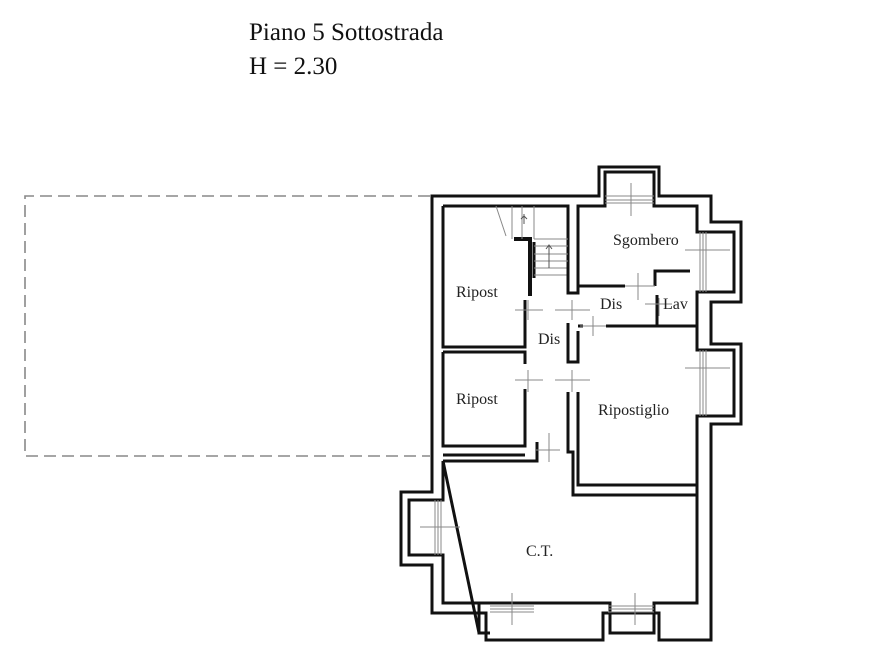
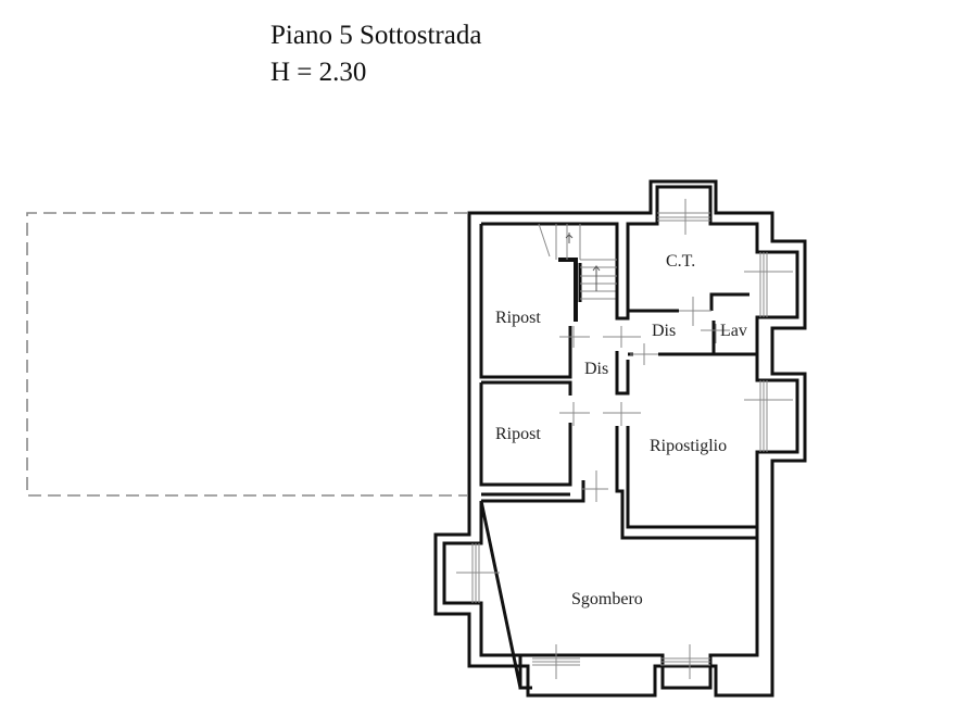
  Piano 5 Sottostrada
  H = 2.30
  Ripost
  Ripost
  Dis
- Sgombero
+ C.T.
  Dis
  Lav
  Ripostiglio
- C.T.
+ Sgombero
